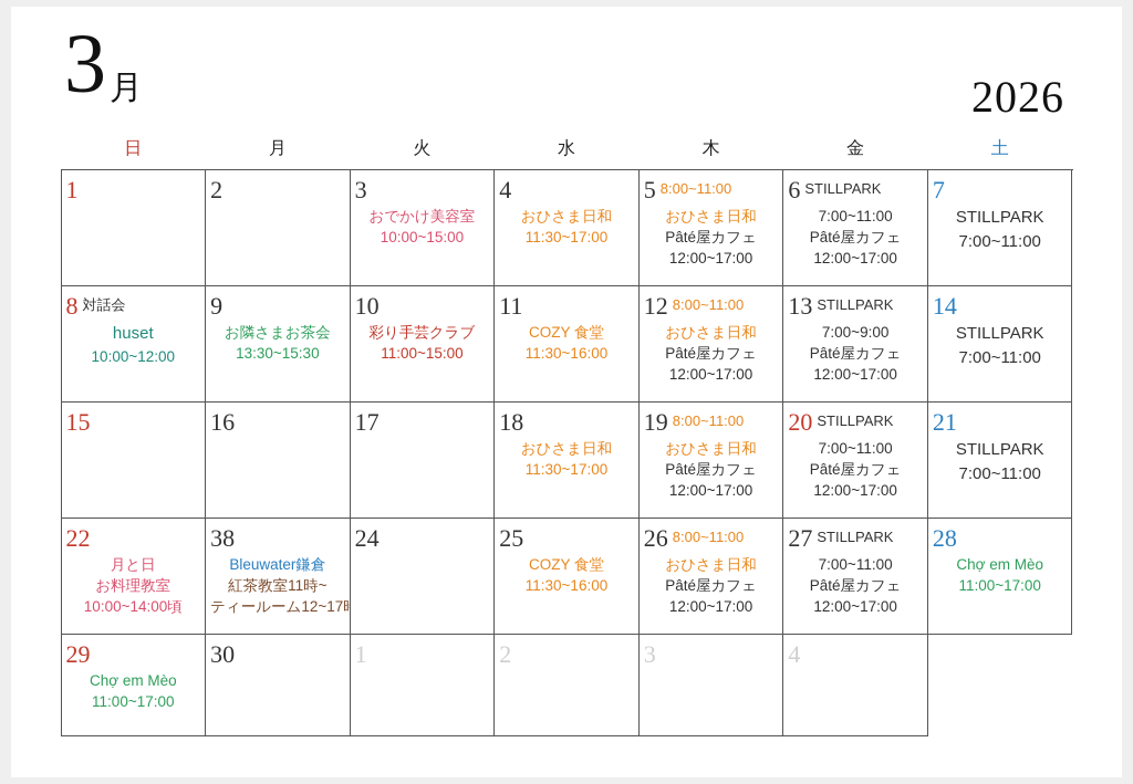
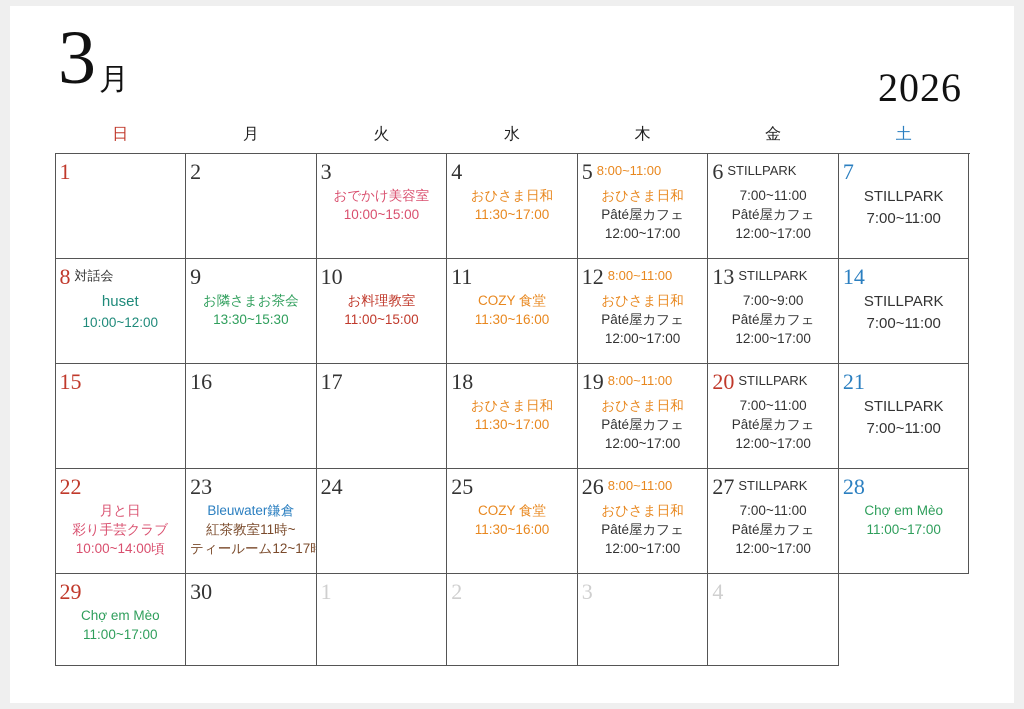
  3
  月
  2026
  日
  月
  火
  水
  木
  金
  土
  1
  2
  3
  おでかけ美容室
  10:00~15:00
  4
  おひさま日和
  11:30~17:00
  5
  8:00~11:00
  おひさま日和
  Pâté屋カフェ
  12:00~17:00
  6
  STILLPARK
  7:00~11:00
  Pâté屋カフェ
  12:00~17:00
  7
  STILLPARK
  7:00~11:00
  8
  対話会
  huset
  10:00~12:00
  9
  お隣さまお茶会
  13:30~15:30
  10
- 彩り手芸クラブ
+ お料理教室
  11:00~15:00
  11
  COZY 食堂
  11:30~16:00
  12
  8:00~11:00
  おひさま日和
  Pâté屋カフェ
  12:00~17:00
  13
  STILLPARK
  7:00~9:00
  Pâté屋カフェ
  12:00~17:00
  14
  STILLPARK
  7:00~11:00
  15
  16
  17
  18
  おひさま日和
  11:30~17:00
  19
  8:00~11:00
  おひさま日和
  Pâté屋カフェ
  12:00~17:00
  20
  STILLPARK
  7:00~11:00
  Pâté屋カフェ
  12:00~17:00
  21
  STILLPARK
  7:00~11:00
  22
  月と日
- お料理教室
+ 彩り手芸クラブ
  10:00~14:00頃
- 38
+ 23
  Bleuwater鎌倉
  紅茶教室11時~
  ティールーム12~17
  24
  25
  COZY 食堂
  11:30~16:00
  26
  8:00~11:00
  おひさま日和
  Pâté屋カフェ
  12:00~17:00
  27
  STILLPARK
  7:00~11:00
  Pâté屋カフェ
  12:00~17:00
  28
  Chợ em Mèo
  11:00~17:00
  29
  Chợ em Mèo
  11:00~17:00
  30
  1
  2
  3
  4
